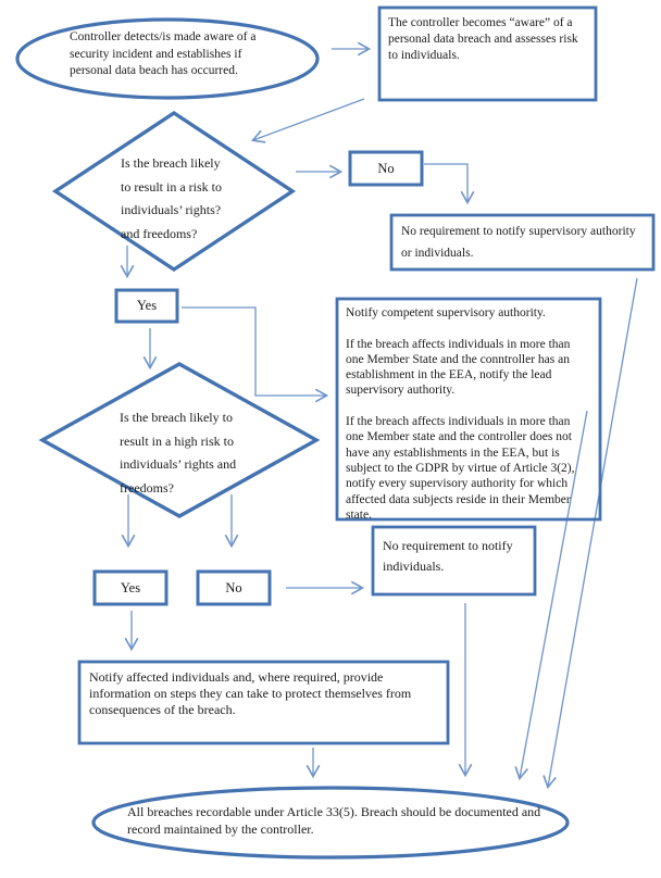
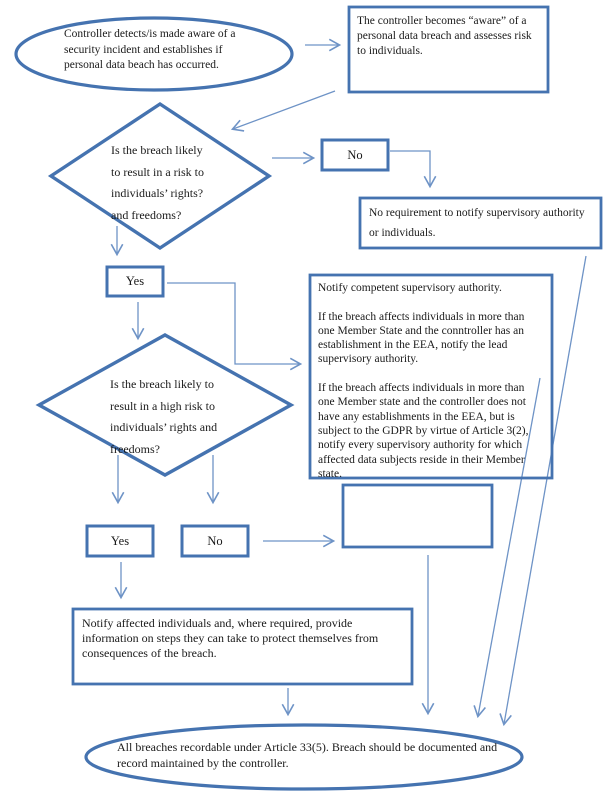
  Controller detects/is made aware of a
  security incident and establishes if
  personal data beach has occurred.
  The controller becomes “aware” of a
  personal data breach and assesses risk
  to individuals.
  Is the breach likely
  to result in a risk to
  individuals’ rights?
  and freedoms?
  No
  No requirement to notify supervisory authority
  or individuals.
  Yes
  Notify competent supervisory authority.
  If the breach affects individuals in more than
  one Member State and the conntroller has an
  establishment in the EEA, notify the lead
  supervisory authority.
  If the breach affects individuals in more than
  one Member state and the controller does not
  have any establishments in the EEA, but is
  subject to the GDPR by virtue of Article 3(2),
  notify every supervisory authority for which
  affected data subjects reside in their Member
  state.
  Is the breach likely to
  result in a high risk to
  individuals’ rights and
  freedoms?
  Yes
  No
- No requirement to notify
- individuals.
  Notify affected individuals and, where required, provide
  information on steps they can take to protect themselves from
  consequences of the breach.
  All breaches recordable under Article 33(5). Breach should be documented and
  record maintained by the controller.
